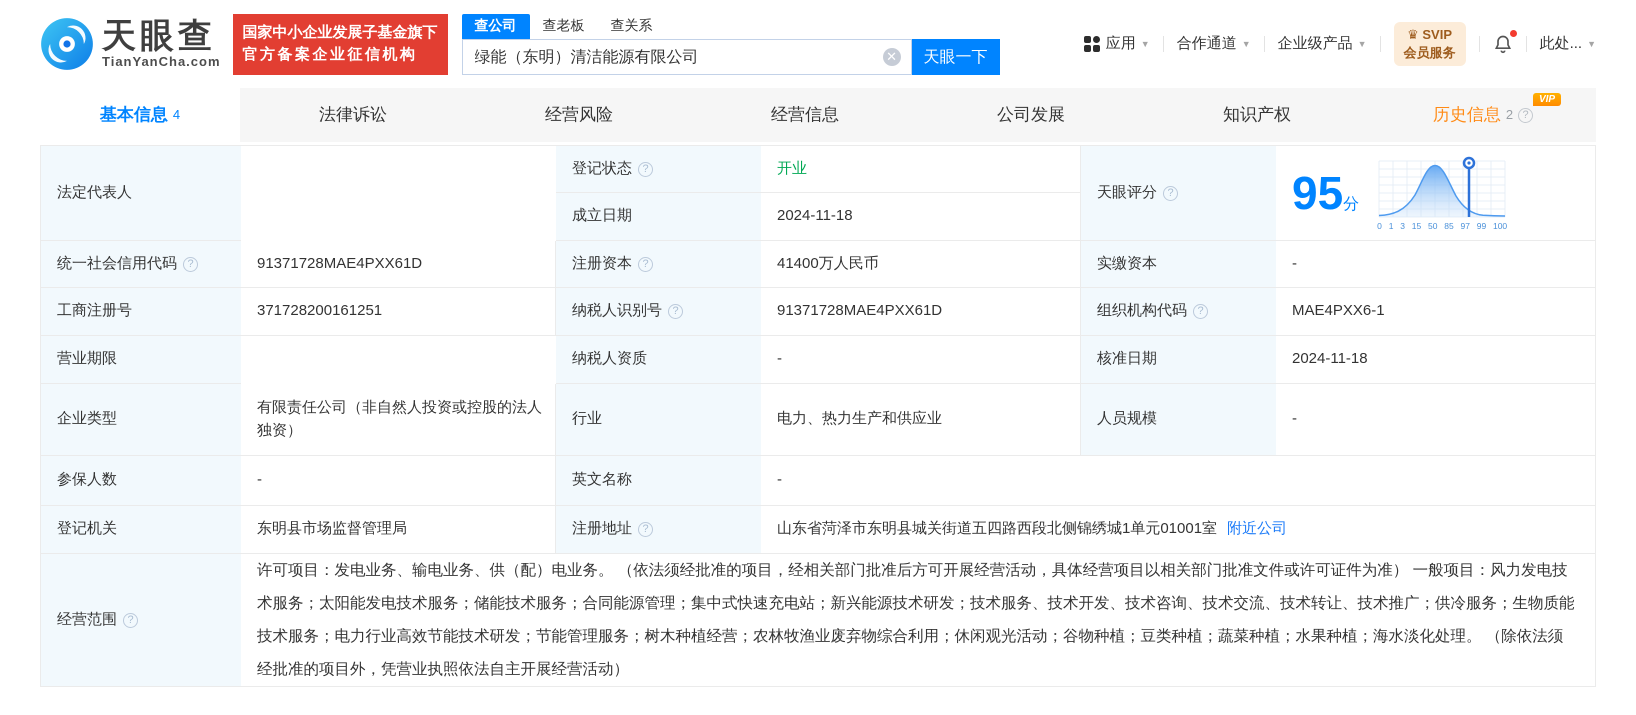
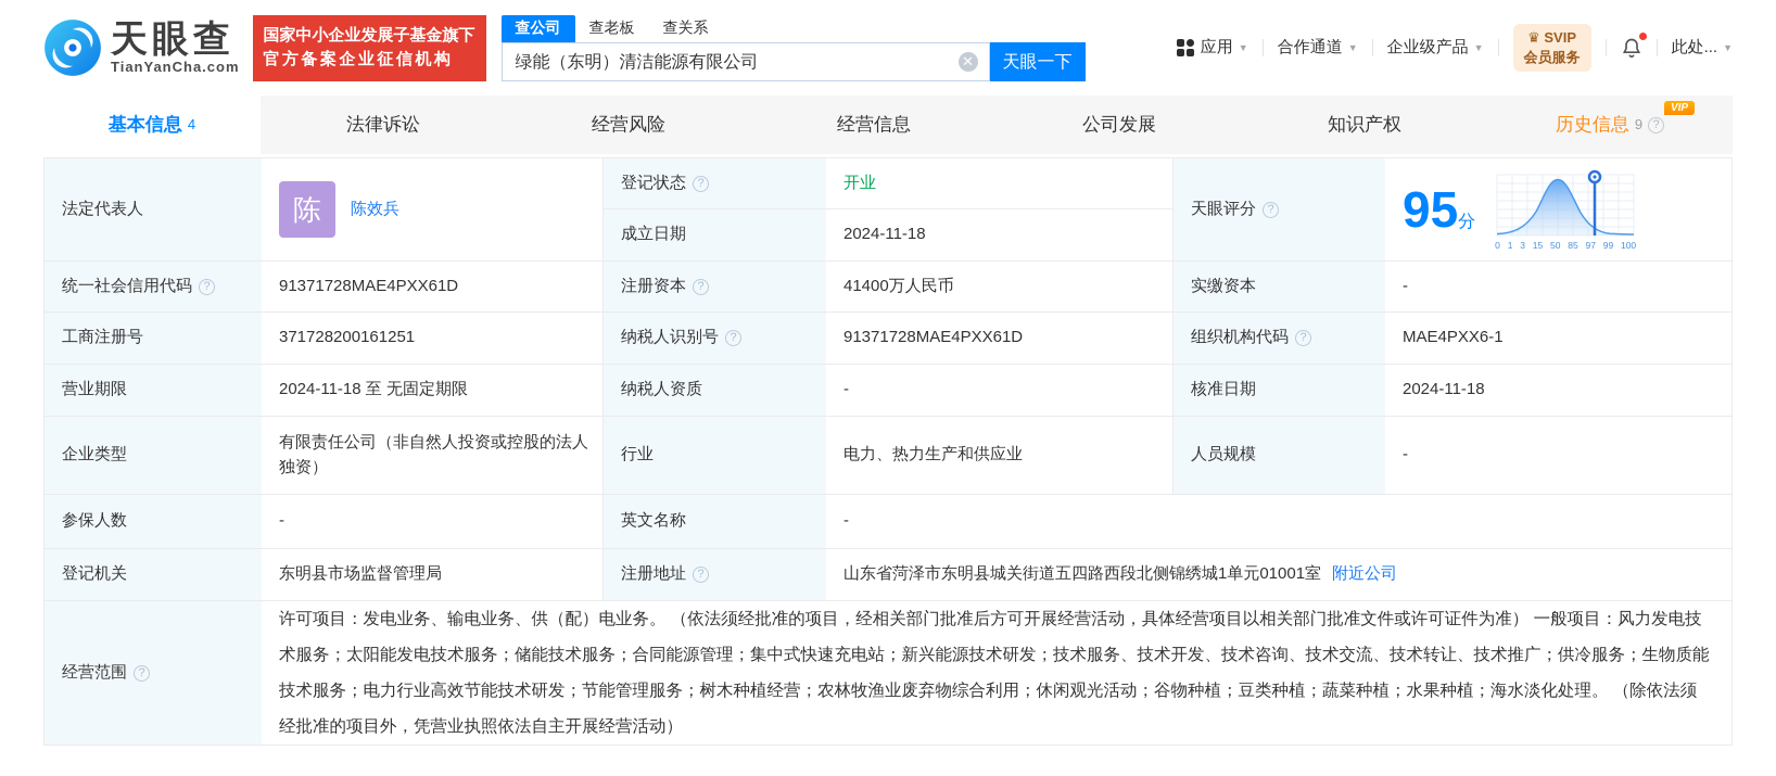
  天眼查
  TianYanCha.com
  国家中小企业发展子基金旗下
  官方备案企业征信机构
  查公司
  查老板
  查关系
  绿能（东明）清洁能源有限公司
  ✕
  天眼一下
  应用
  ▼
  合作通道
  ▼
  企业级产品
  ▼
  ♛ SVIP
  会员服务
  此处...
  ▼
  基本信息
  4
  法律诉讼
  经营风险
  经营信息
  公司发展
  知识产权
  VIP
  历史信息
- 2
+ 9
  ?
  法定代表人
+ 陈
+ 陈效兵
  登记状态
  ?
  开业
  天眼评分
  ?
  95分
  0
  1
  3
  15
  50
  85
  97
  99
  100
  成立日期
  2024-11-18
  统一社会信用代码
  ?
  91371728MAE4PXX61D
  注册资本
  ?
  41400万人民币
  实缴资本
  -
  工商注册号
  371728200161251
  纳税人识别号
  ?
  91371728MAE4PXX61D
  组织机构代码
  ?
  MAE4PXX6-1
  营业期限
+ 2024-11-18 至 无固定期限
  纳税人资质
  -
  核准日期
  2024-11-18
  企业类型
  有限责任公司（非自然人投资或控股的法人独资）
  行业
  电力、热力生产和供应业
  人员规模
  -
  参保人数
  -
  英文名称
  -
  登记机关
  东明县市场监督管理局
  注册地址
  ?
  山东省菏泽市东明县城关街道五四路西段北侧锦绣城1单元01001室
  附近公司
  经营范围
  ?
  许可项目：发电业务、输电业务、供（配）电业务。 （依法须经批准的项目，经相关部门批准后方可开展经营活动，具体经营项目以相关部门批准文件或许可证件为准） 一般项目：风力发电技术服务；太阳能发电技术服务；储能技术服务；合同能源管理；集中式快速充电站；新兴能源技术研发；技术服务、技术开发、技术咨询、技术交流、技术转让、技术推广；供冷服务；生物质能技术服务；电力行业高效节能技术研发；节能管理服务；树木种植经营；农林牧渔业废弃物综合利用；休闲观光活动；谷物种植；豆类种植；蔬菜种植；水果种植；海水淡化处理。 （除依法须经批准的项目外，凭营业执照依法自主开展经营活动）
